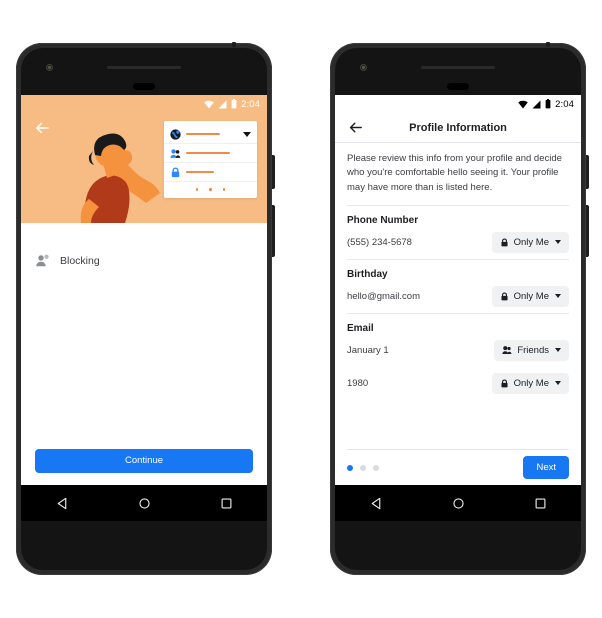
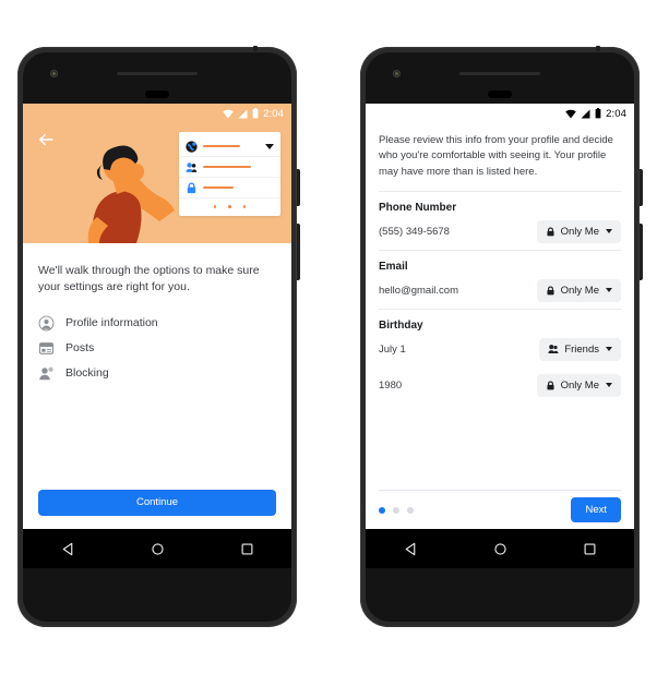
  2:04
+ We'll walk through the options to make sure your settings are right for you.
+ Profile information
+ Posts
  Blocking
  Continue
  2:04
- Profile Information
- Please review this info from your profile and decide who you're comfortable hello seeing it. Your profile may have more than is listed here.
+ Please review this info from your profile and decide who you're comfortable with seeing it. Your profile may have more than is listed here.
  Phone Number
- (555) 234-5678
+ (555) 349-5678
  Only Me
- Birthday
+ Email
  hello@gmail.com
  Only Me
- Email
+ Birthday
- January 1
+ July 1
  Friends
  1980
  Only Me
  Next
